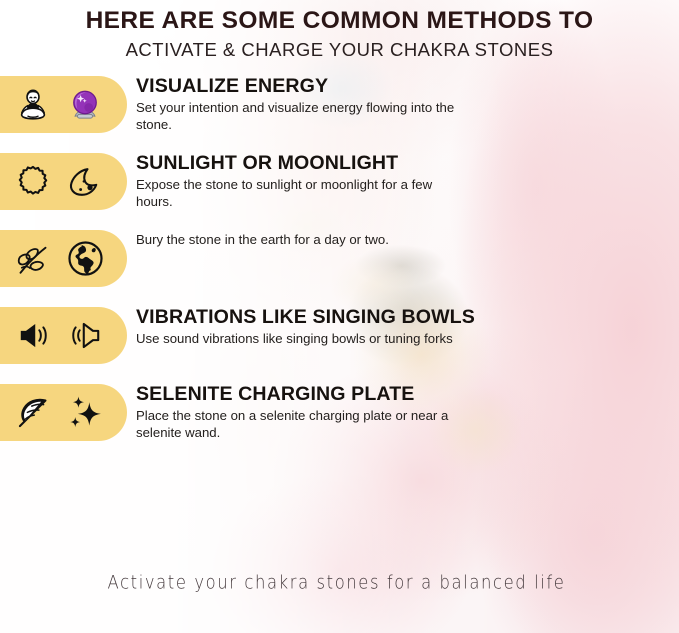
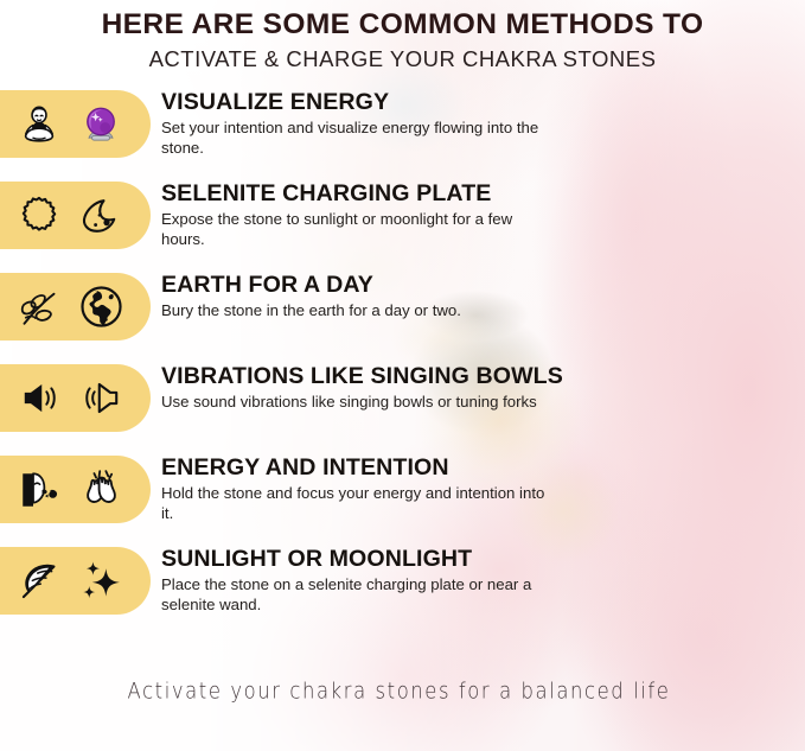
  HERE ARE SOME COMMON METHODS TO
  ACTIVATE & CHARGE YOUR CHAKRA STONES
  VISUALIZE ENERGY
  Set your intention and visualize energy flowing into the stone.
- SUNLIGHT OR MOONLIGHT
+ SELENITE CHARGING PLATE
  Expose the stone to sunlight or moonlight for a few hours.
+ EARTH FOR A DAY
  Bury the stone in the earth for a day or two.
  VIBRATIONS LIKE SINGING BOWLS
  Use sound vibrations like singing bowls or tuning forks
+ ENERGY AND INTENTION
+ Hold the stone and focus your energy and intention into it.
- SELENITE CHARGING PLATE
+ SUNLIGHT OR MOONLIGHT
  Place the stone on a selenite charging plate or near a selenite wand.
  Activate your chakra stones for a balanced life
